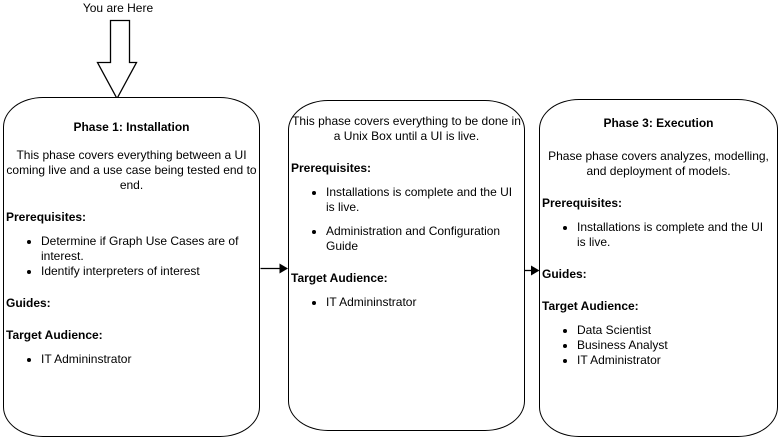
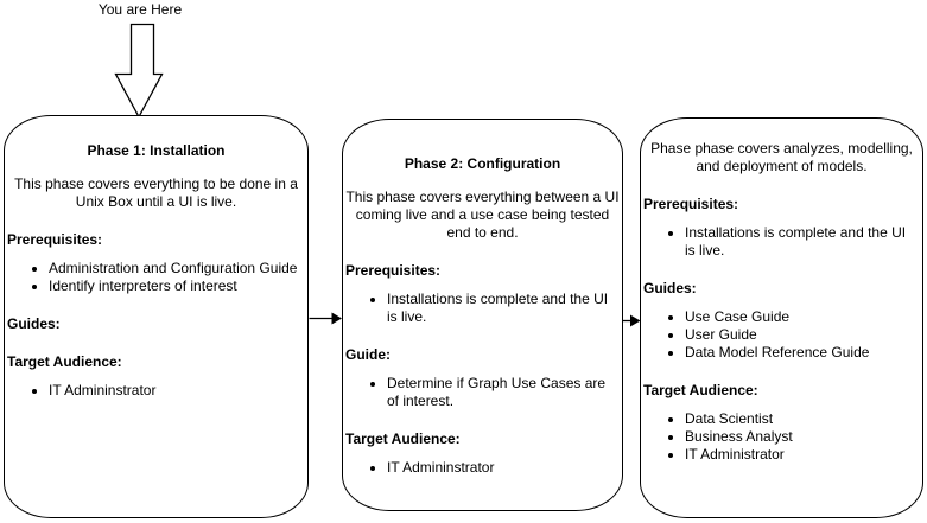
  You are Here
  Phase 1: Installation
- This phase covers everything between a UI coming live and a use case being tested end to end.
+ This phase covers everything to be done in a Unix Box until a UI is live.
  Prerequisites:
- Determine if Graph Use Cases are of interest.
+ Administration and Configuration Guide
  Identify interpreters of interest
  Guides:
  Target Audience:
  IT Admininstrator
+ Phase 2: Configuration
- This phase covers everything to be done in a Unix Box until a UI is live.
+ This phase covers everything between a UI coming live and a use case being tested end to end.
  Prerequisites:
  Installations is complete and the UI is live.
+ Guide:
- Administration and Configuration Guide
+ Determine if Graph Use Cases are of interest.
  Target Audience:
  IT Admininstrator
- Phase 3: Execution
  Phase phase covers analyzes, modelling, and deployment of models.
  Prerequisites:
  Installations is complete and the UI is live.
  Guides:
+ Use Case Guide
+ User Guide
+ Data Model Reference Guide
  Target Audience:
  Data Scientist
  Business Analyst
  IT Administrator
